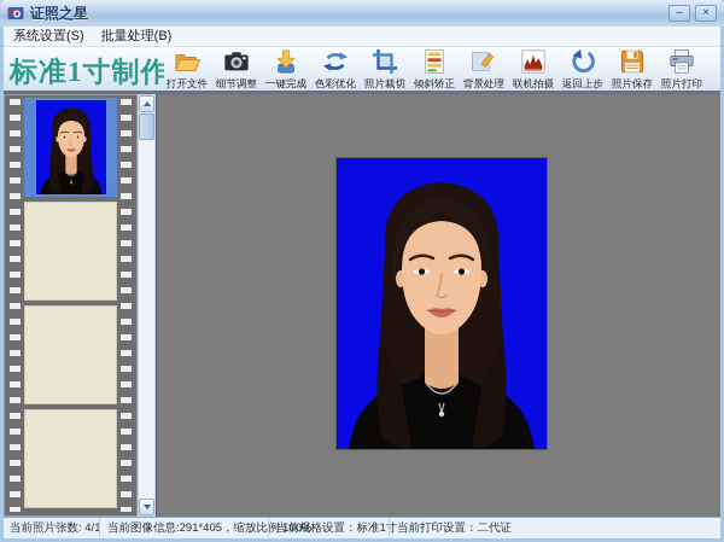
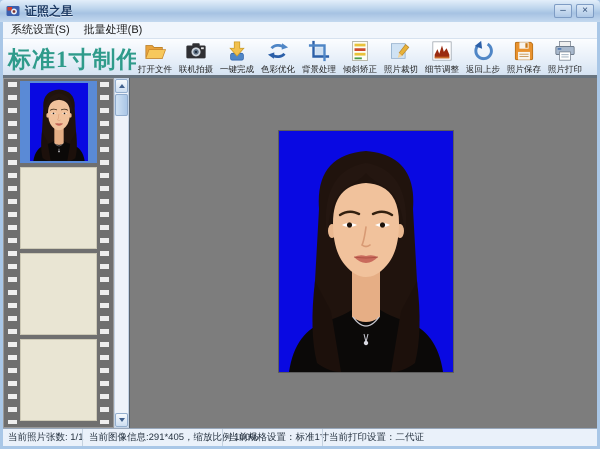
  证照之星
  –
  ×
  系统设置(S)
  批量处理(B)
  标准1寸制作
  打开文件
- 细节调整
+ 联机拍摄
  一键完成
  色彩优化
- 照片裁切
+ 背景处理
  倾斜矫正
- 背景处理
+ 照片裁切
- 联机拍摄
+ 细节调整
  返回上步
  照片保存
  照片打印
- 当前照片张数: 4/1
+ 当前照片张数: 1/1
  当前图像信息:291*405，缩放比例 100%
  当前规格设置：标准1寸
  当前打印设置：二代证
